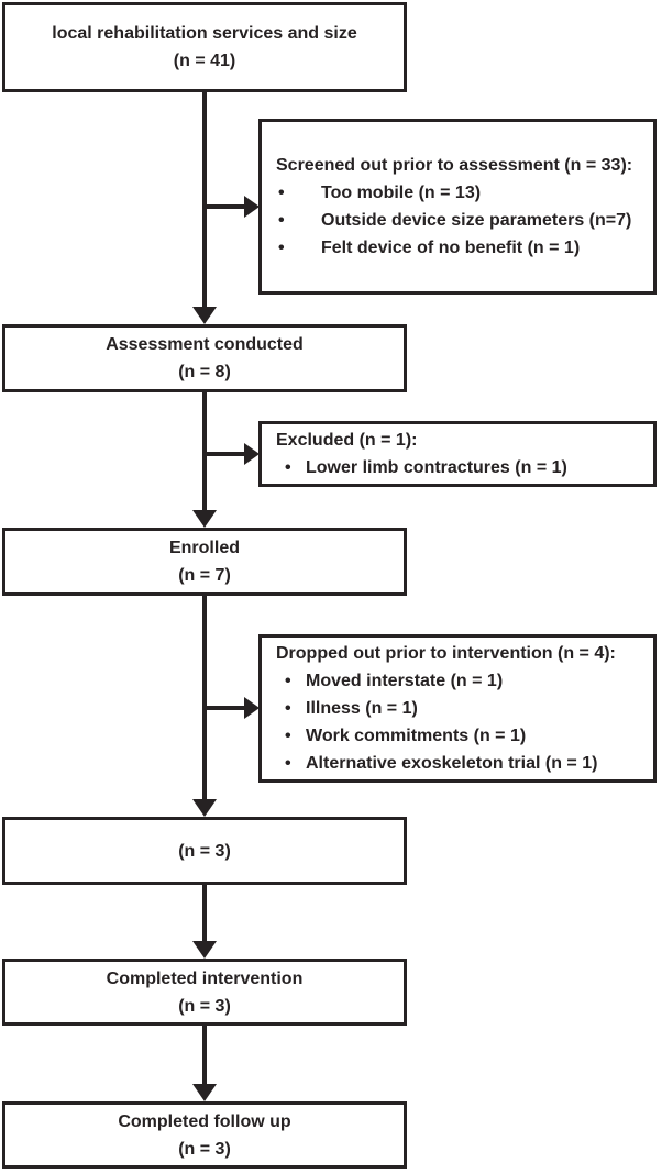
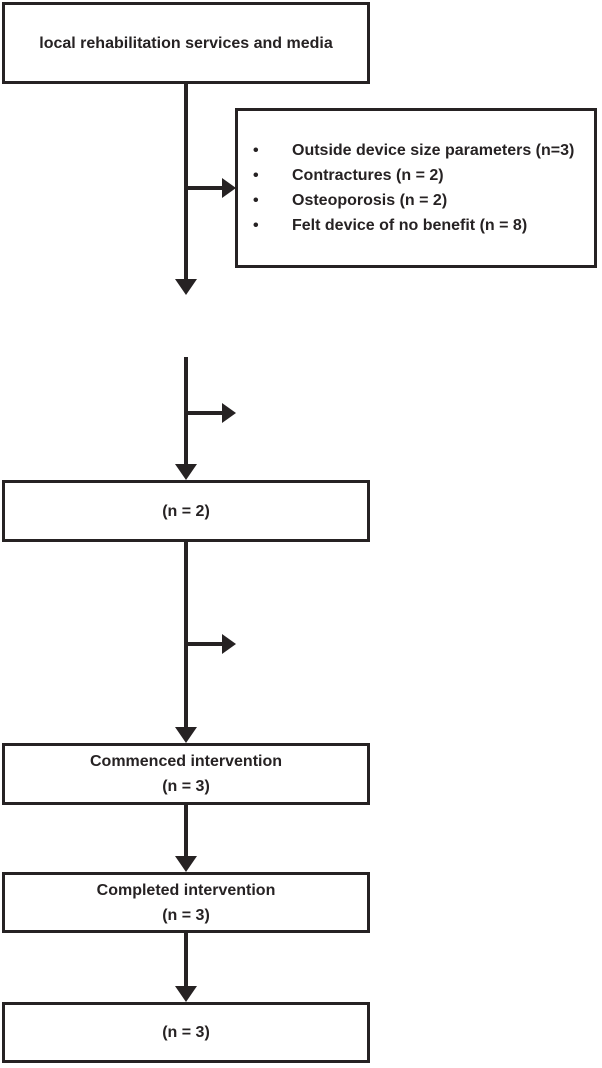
- local rehabilitation services and size
+ local rehabilitation services and media
- (n = 41)
- Assessment conducted
- (n = 8)
- Enrolled
- (n = 7)
+ (n = 2)
+ Commenced intervention
  (n = 3)
  Completed intervention
  (n = 3)
- Completed follow up
  (n = 3)
- Screened out prior to assessment (n = 33):
- Too mobile (n = 13)
- Outside device size parameters (n=7)
+ Outside device size parameters (n=3)
+ Contractures (n = 2)
+ Osteoporosis (n = 2)
- Felt device of no benefit (n = 1)
+ Felt device of no benefit (n = 8)
- Excluded (n = 1):
- Lower limb contractures (n = 1)
- Dropped out prior to intervention (n = 4):
- Moved interstate (n = 1)
- Illness (n = 1)
- Work commitments (n = 1)
- Alternative exoskeleton trial (n = 1)
